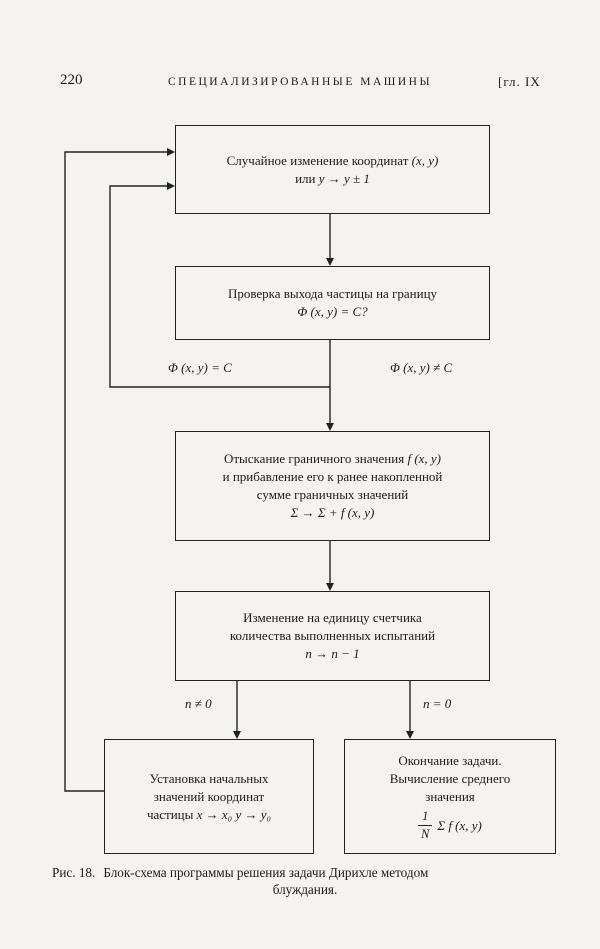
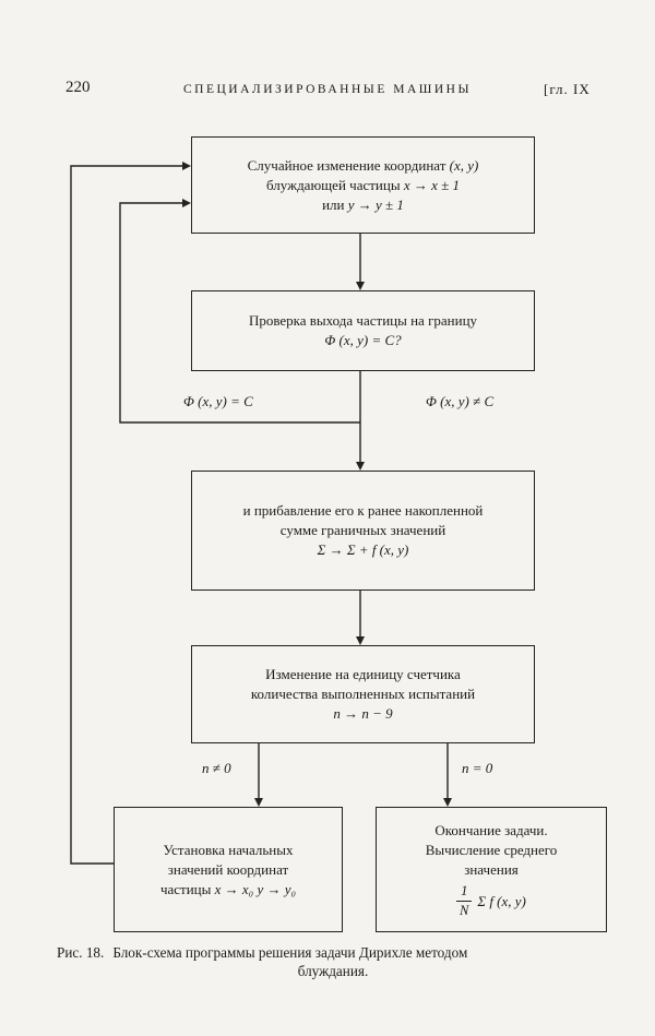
  220
  СПЕЦИАЛИЗИРОВАННЫЕ МАШИНЫ
  [гл. IX
  Случайное изменение координат (x, y)
+ блуждающей частицы x → x ± 1
  или y → y ± 1
  Проверка выхода частицы на границу
  Φ (x, y) = C?
  Φ (x, y) = C
  Φ (x, y) ≠ C
- Отыскание граничного значения f (x, y)
  и прибавление его к ранее накопленной
  сумме граничных значений
  Σ → Σ + f (x, y)
  Изменение на единицу счетчика
  количества выполненных испытаний
- n → n − 1
+ n → n − 9
  n ≠ 0
  n = 0
  Установка начальных
  значений координат
  частицы x → x₀ y → y₀
  Окончание задачи.
  Вычисление среднего
  значения
  1
  N
  Σ f (x, y)
  Рис. 18. Блок-схема программы решения задачи Дирихле методом
  блуждания.
